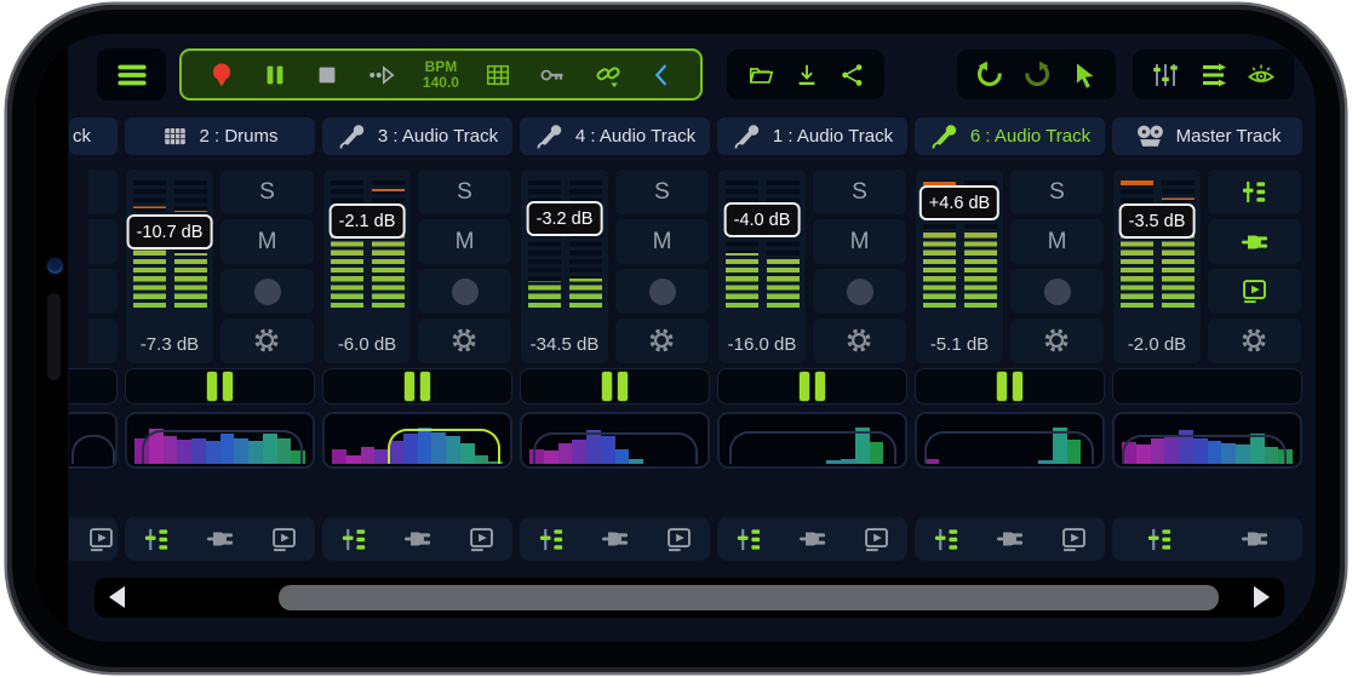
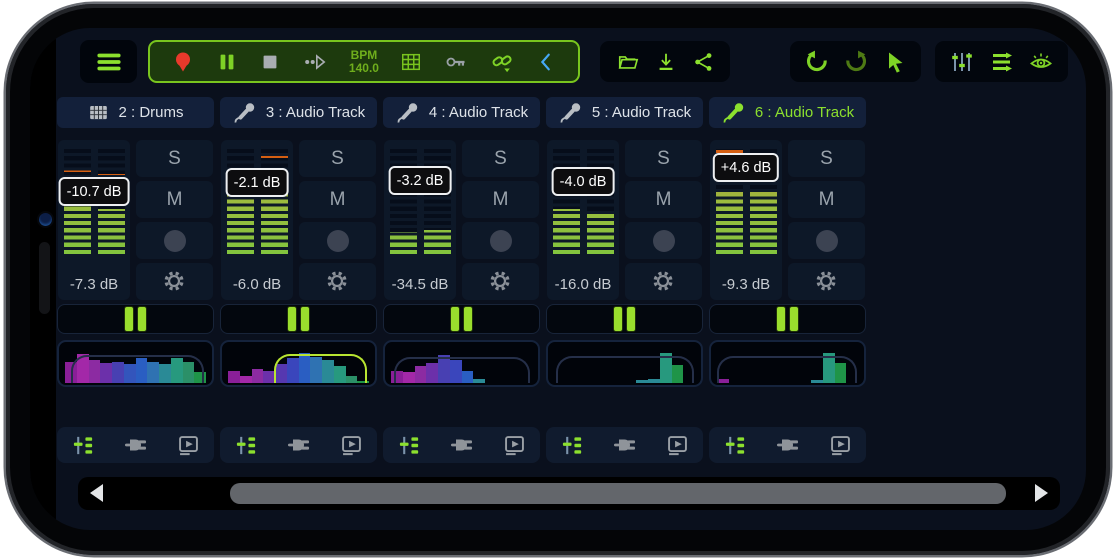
  BPM
  140.0
- ck
  2 : Drums
  -10.7 dB
  -7.3 dB
  S
  M
  3 : Audio Track
  -2.1 dB
  -6.0 dB
  S
  M
  4 : Audio Track
  -3.2 dB
  -34.5 dB
  S
  M
- 1 : Audio Track
+ 5 : Audio Track
  -4.0 dB
  -16.0 dB
  S
  M
  6 : Audio Track
  +4.6 dB
- -5.1 dB
+ -9.3 dB
  S
  M
- Master Track
- -3.5 dB
- -2.0 dB
